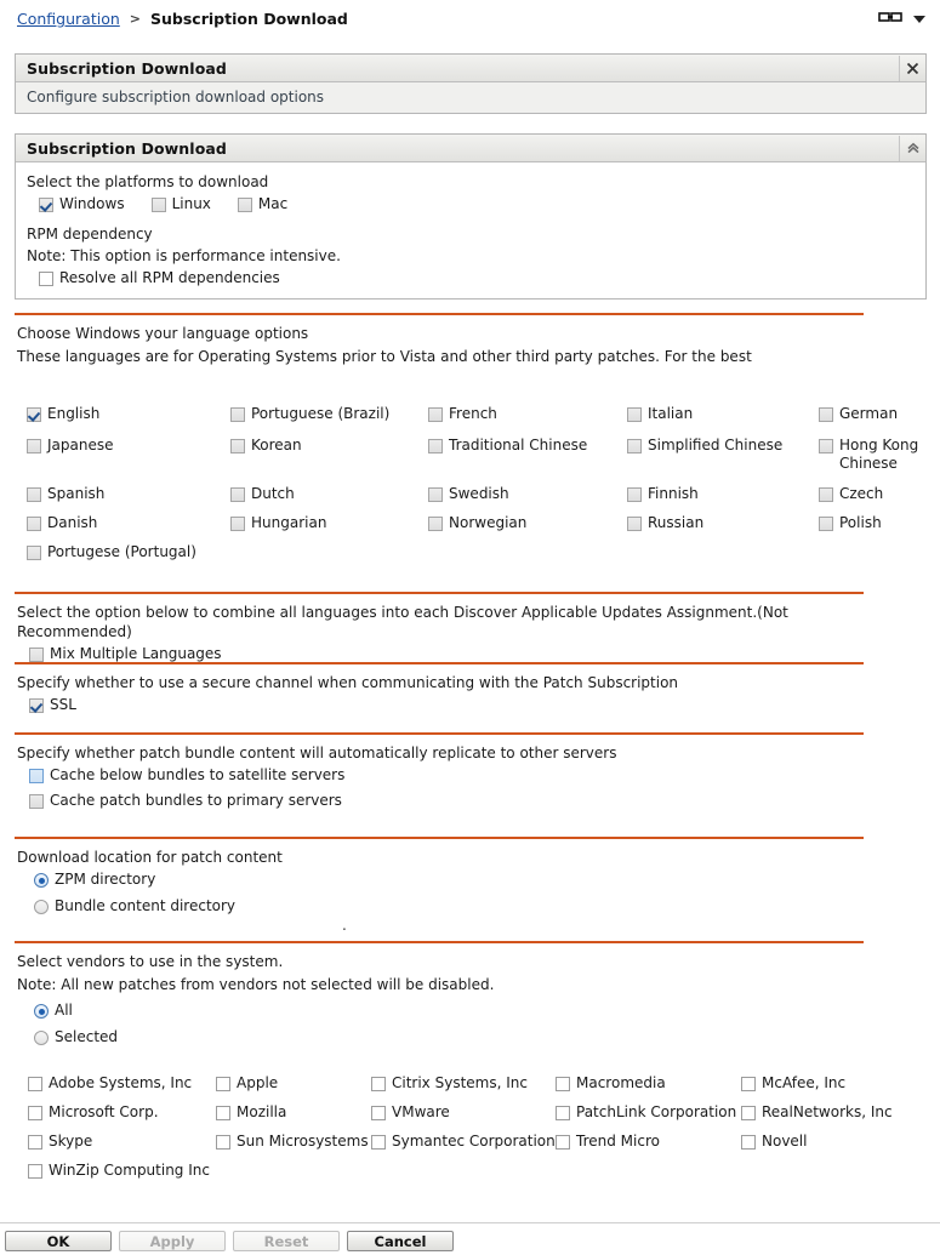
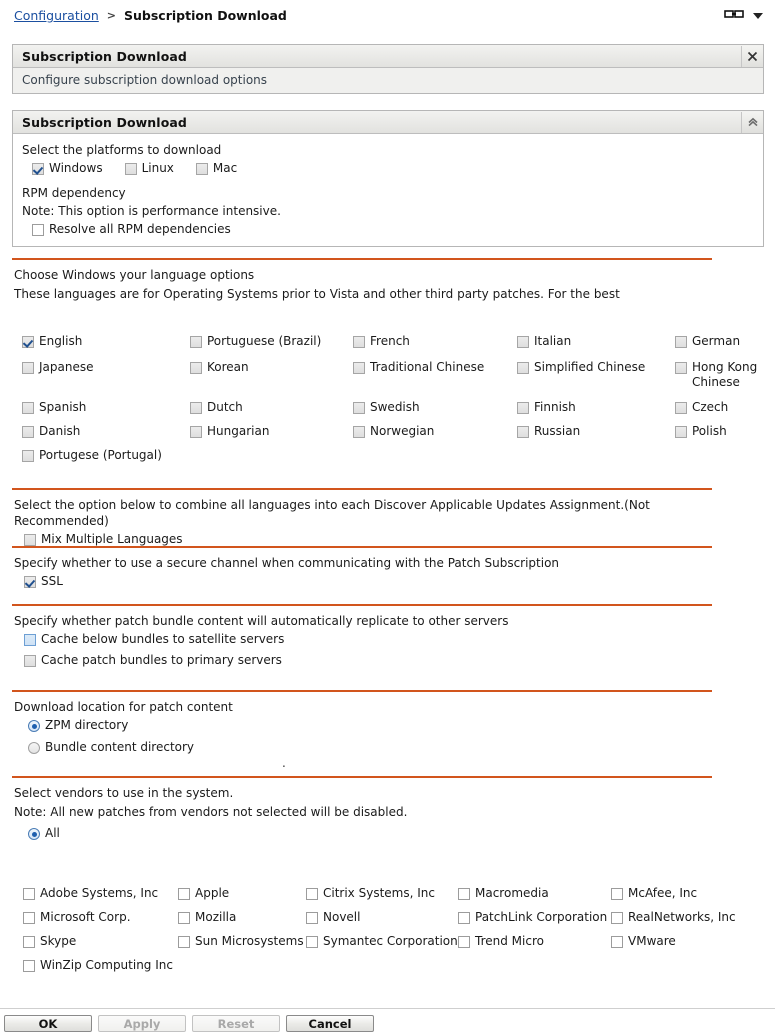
  Configuration
  >
  Subscription Download
  Subscription Download
  Configure subscription download options
  Subscription Download
  Select the platforms to download
  Windows
  Linux
  Mac
  RPM dependency
  Note: This option is performance intensive.
  Resolve all RPM dependencies
  Choose Windows your language options
  These languages are for Operating Systems prior to Vista and other third party patches. For the best
  English
  Portuguese (Brazil)
  French
  Italian
  German
  Japanese
  Korean
  Traditional Chinese
  Simplified Chinese
  Hong Kong Chinese
  Spanish
  Dutch
  Swedish
  Finnish
  Czech
  Danish
  Hungarian
  Norwegian
  Russian
  Polish
  Portugese (Portugal)
  Select the option below to combine all languages into each Discover Applicable Updates Assignment.(Not Recommended)
  Mix Multiple Languages
  Specify whether to use a secure channel when communicating with the Patch Subscription
  SSL
  Specify whether patch bundle content will automatically replicate to other servers
  Cache below bundles to satellite servers
  Cache patch bundles to primary servers
  Download location for patch content
  ZPM directory
  Bundle content directory
  .
  Select vendors to use in the system.
  Note: All new patches from vendors not selected will be disabled.
  All
- Selected
  Adobe Systems, Inc
  Apple
  Citrix Systems, Inc
  Macromedia
  McAfee, Inc
  Microsoft Corp.
  Mozilla
- VMware
+ Novell
  PatchLink Corporation
  RealNetworks, Inc
  Skype
  Sun Microsystems
  Symantec Corporation
  Trend Micro
- Novell
+ VMware
  WinZip Computing Inc
  OK
  Apply
  Reset
  Cancel
